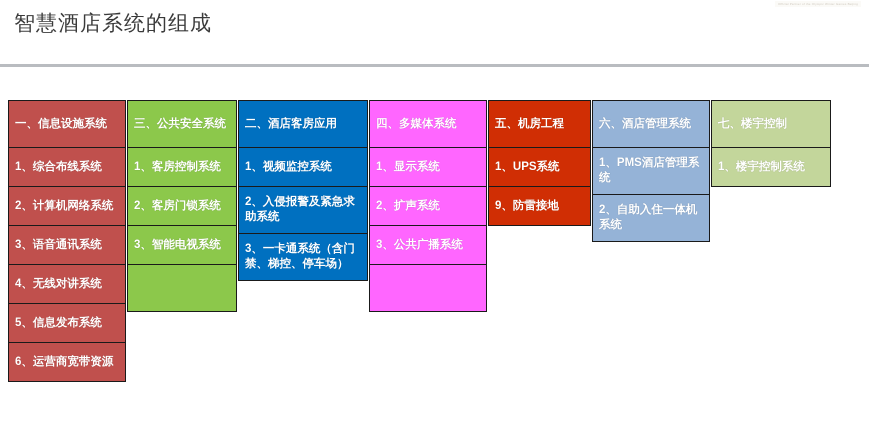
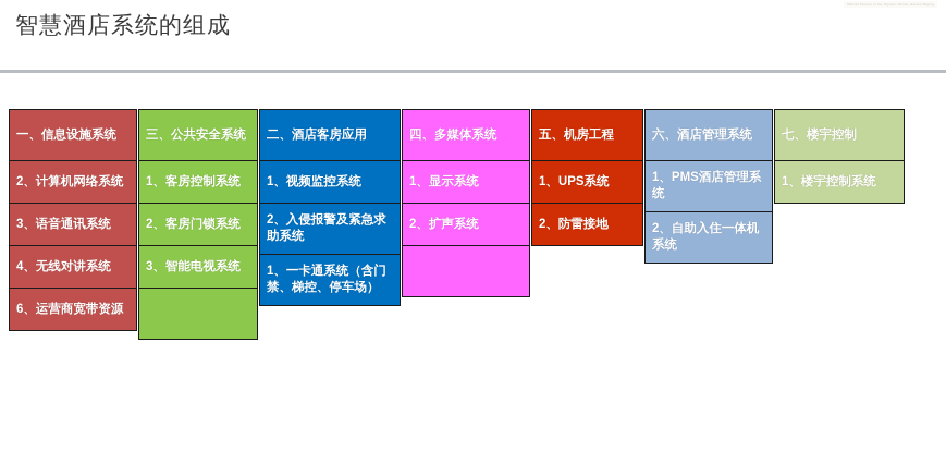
  智慧酒店系统的组成
  一、信息设施系统
- 1、综合布线系统
  2、计算机网络系统
  3、语音通讯系统
  4、无线对讲系统
- 5、信息发布系统
  6、运营商宽带资源
  三、公共安全系统
  1、客房控制系统
  2、客房门锁系统
  3、智能电视系统
  二、酒店客房应用
  1、视频监控系统
  2、入侵报警及紧急求助系统
- 3、一卡通系统（含门禁、梯控、停车场）
+ 1、一卡通系统（含门禁、梯控、停车场）
  四、多媒体系统
  1、显示系统
  2、扩声系统
- 3、公共广播系统
  五、机房工程
  1、UPS系统
- 9、防雷接地
+ 2、防雷接地
  六、酒店管理系统
  1、PMS酒店管理系统
  2、自助入住一体机系统
  七、楼宇控制
  1、楼宇控制系统
